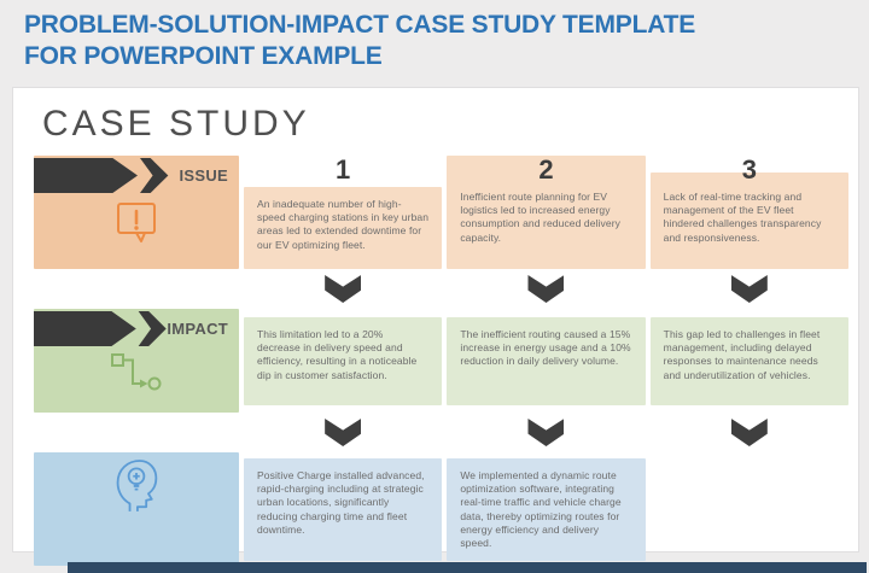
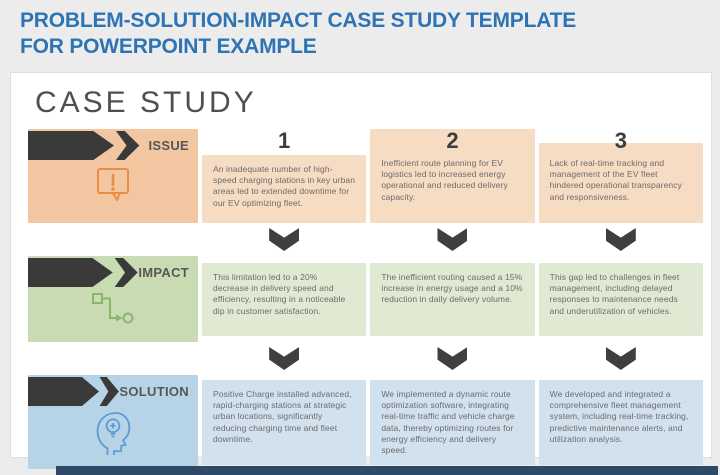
  PROBLEM-SOLUTION-IMPACT CASE STUDY TEMPLATE
  FOR POWERPOINT EXAMPLE
  CASE STUDY
  ISSUE
  1
  An inadequate number of high-speed charging stations in key urban areas led to extended downtime for our EV optimizing fleet.
  2
- Inefficient route planning for EV logistics led to increased energy consumption and reduced delivery capacity.
+ Inefficient route planning for EV logistics led to increased energy operational and reduced delivery capacity.
  3
- Lack of real-time tracking and management of the EV fleet hindered challenges transparency and responsiveness.
+ Lack of real-time tracking and management of the EV fleet hindered operational transparency and responsiveness.
  IMPACT
  This limitation led to a 20% decrease in delivery speed and efficiency, resulting in a noticeable dip in customer satisfaction.
  The inefficient routing caused a 15% increase in energy usage and a 10% reduction in daily delivery volume.
  This gap led to challenges in fleet management, including delayed responses to maintenance needs and underutilization of vehicles.
+ SOLUTION
- Positive Charge installed advanced, rapid-charging including at strategic urban locations, significantly reducing charging time and fleet downtime.
+ Positive Charge installed advanced, rapid-charging stations at strategic urban locations, significantly reducing charging time and fleet downtime.
  We implemented a dynamic route optimization software, integrating real-time traffic and vehicle charge data, thereby optimizing routes for energy efficiency and delivery speed.
+ We developed and integrated a comprehensive fleet management system, including real-time tracking, predictive maintenance alerts, and utilization analysis.
